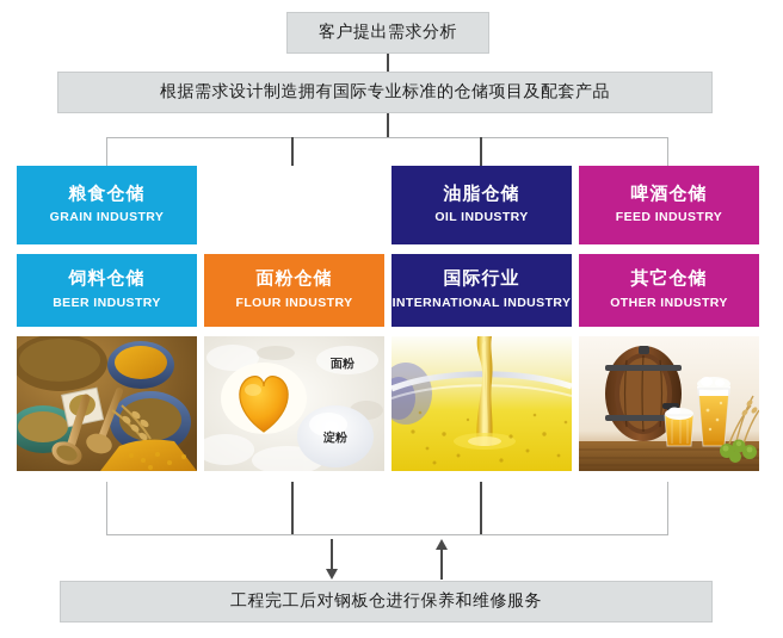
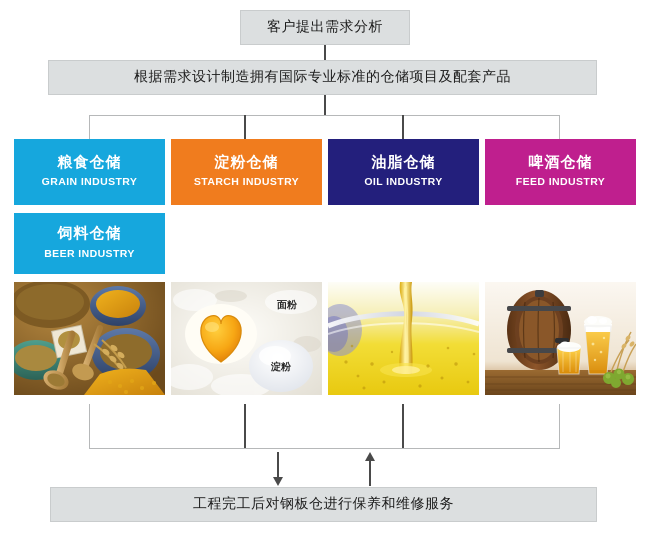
  客户提出需求分析
  根据需求设计制造拥有国际专业标准的仓储项目及配套产品
  粮食仓储
  GRAIN INDUSTRY
+ 淀粉仓储
+ STARCH INDUSTRY
  油脂仓储
  OIL INDUSTRY
  啤酒仓储
  FEED INDUSTRY
  饲料仓储
  BEER INDUSTRY
- 面粉仓储
- FLOUR INDUSTRY
- 国际行业
- INTERNATIONAL INDUSTRY
- 其它仓储
- OTHER INDUSTRY
  面粉
  淀粉
  工程完工后对钢板仓进行保养和维修服务
